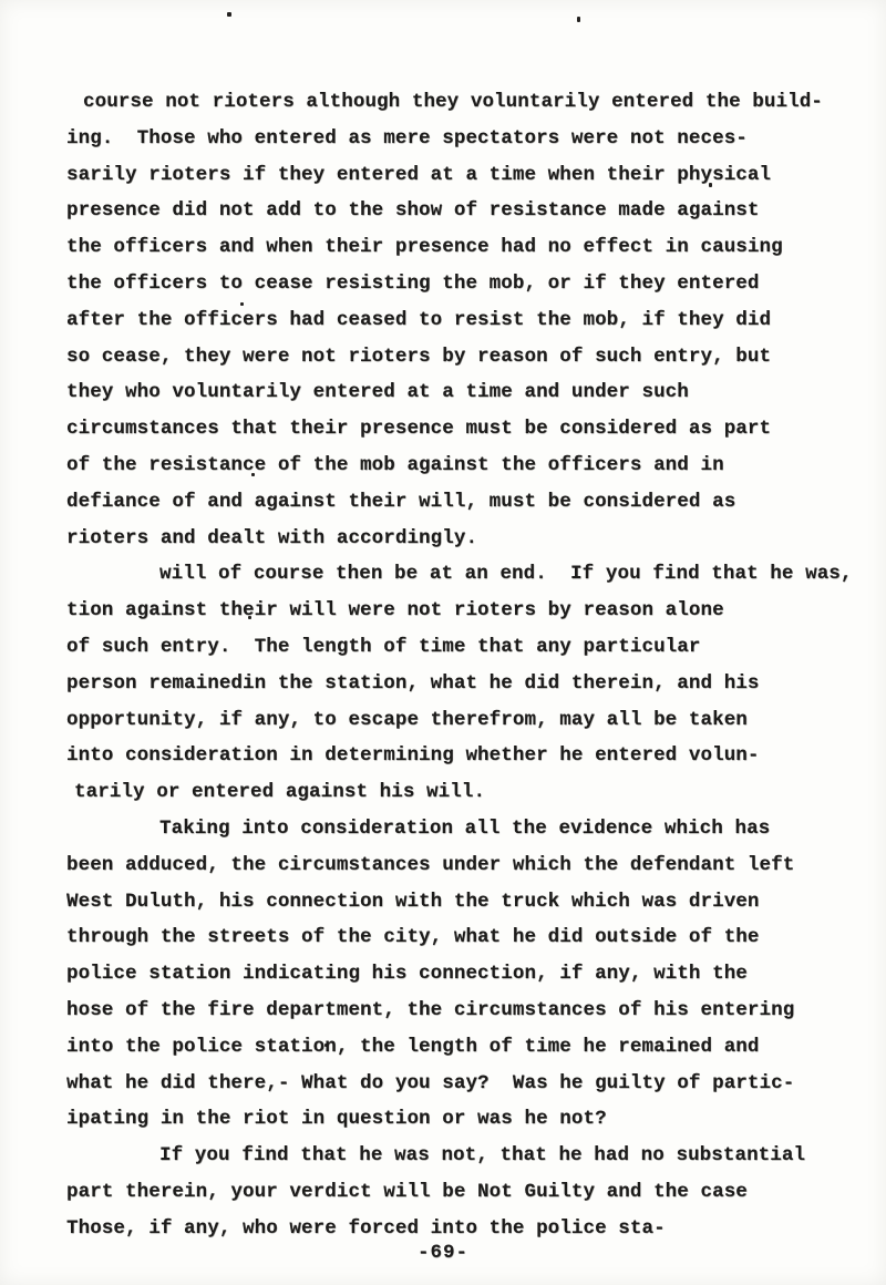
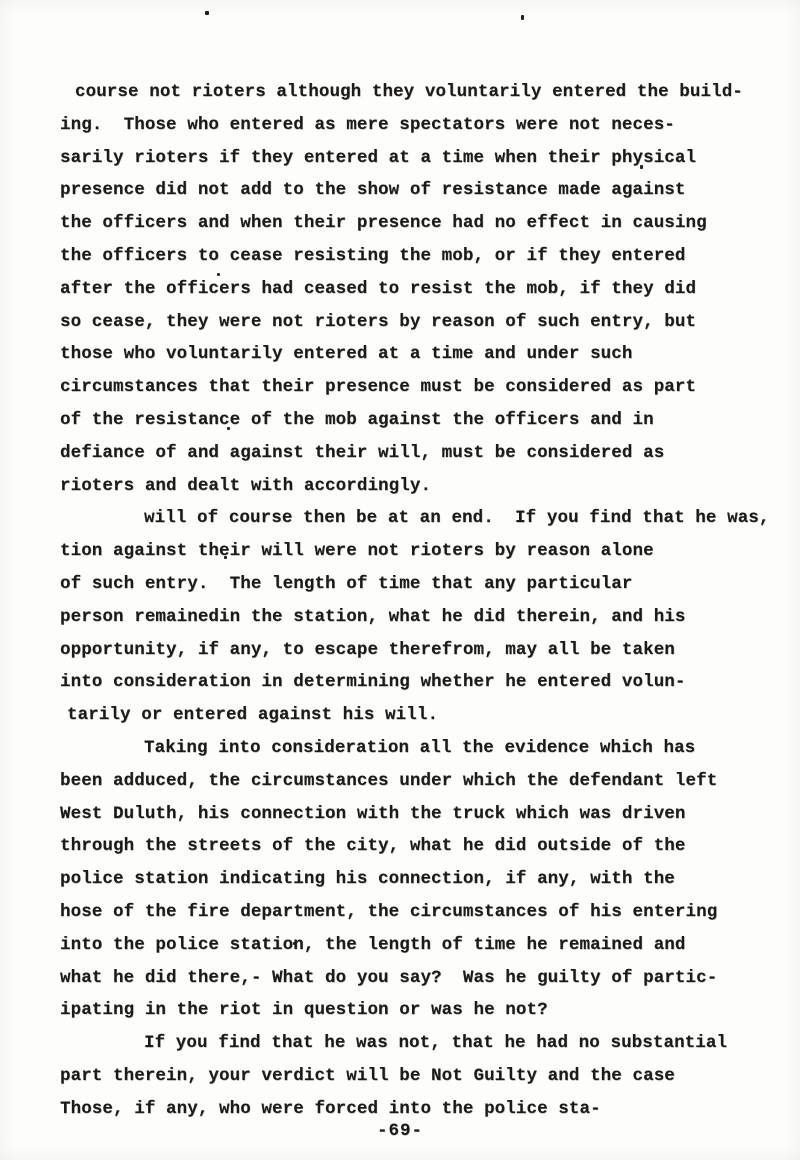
  course not rioters although they voluntarily entered the build-
  ing. Those who entered as mere spectators were not neces-
  sarily rioters if they entered at a time when their physical
  presence did not add to the show of resistance made against
  the officers and when their presence had no effect in causing
  the officers to cease resisting the mob, or if they entered
  after the officers had ceased to resist the mob, if they did
  so cease, they were not rioters by reason of such entry, but
- they who voluntarily entered at a time and under such
+ those who voluntarily entered at a time and under such
  circumstances that their presence must be considered as part
  of the resistance of the mob against the officers and in
  defiance of and against their will, must be considered as
  rioters and dealt with accordingly.
  will of course then be at an end. If you find that he was,
  tion against their will were not rioters by reason alone
  of such entry. The length of time that any particular
  person remainedin the station, what he did therein, and his
  opportunity, if any, to escape therefrom, may all be taken
  into consideration in determining whether he entered volun-
  tarily or entered against his will.
  Taking into consideration all the evidence which has
  been adduced, the circumstances under which the defendant left
  West Duluth, his connection with the truck which was driven
  through the streets of the city, what he did outside of the
  police station indicating his connection, if any, with the
  hose of the fire department, the circumstances of his entering
  into the police station, the length of time he remained and
  what he did there,- What do you say? Was he guilty of partic-
  ipating in the riot in question or was he not?
  If you find that he was not, that he had no substantial
  part therein, your verdict will be Not Guilty and the case
  Those, if any, who were forced into the police sta-
  -69-
